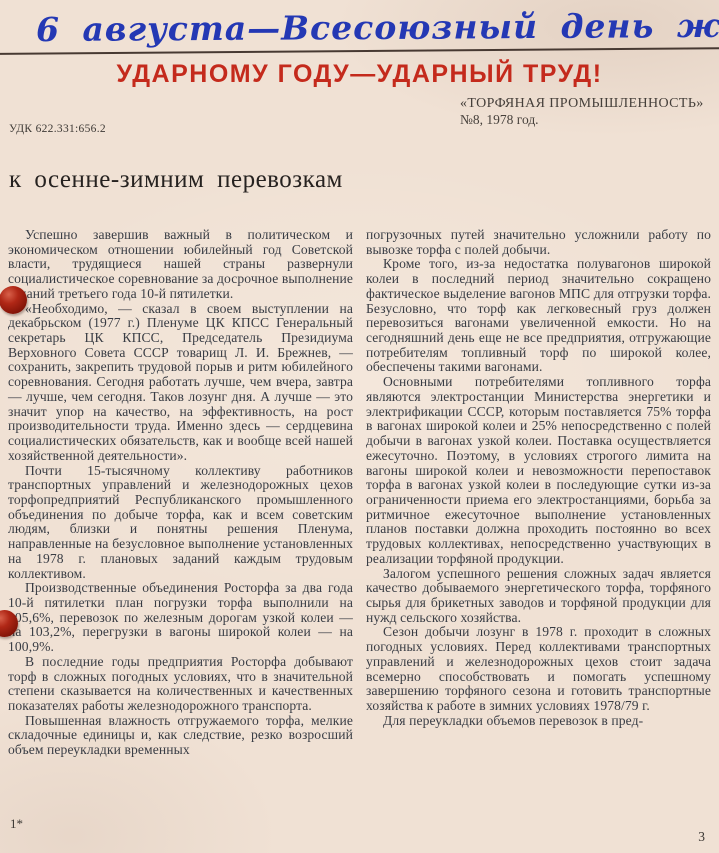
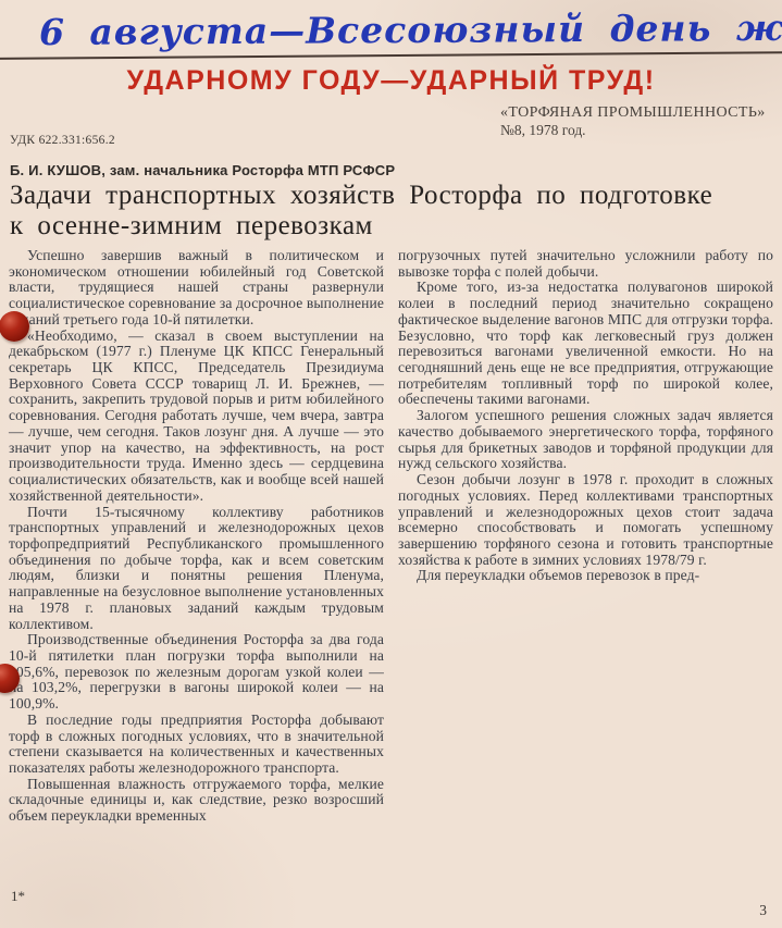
  УДАРНОМУ ГОДУ—УДАРНЫЙ ТРУД!
  «ТОРФЯНАЯ ПРОМЫШЛЕННОСТЬ»
  №8, 1978 год.
  УДК 622.331:656.2
+ Б. И. КУШОВ, зам. начальника Росторфа МТП РСФСР
+ Задачи транспортных хозяйств Росторфа по подготовке
  к осенне-зимним перевозкам
  Успешно завершив важный в политическом и экономическом отношении юбилейный год Советской власти, трудящиеся нашей страны развернули социалистическое соревнование за досрочное выполнение аний третьего года 10-й пятилетки.
  «Необходимо, — сказал в своем выступлении на декабрьском (1977 г.) Пленуме ЦК КПСС Генеральный секретарь ЦК КПСС, Председатель Президиума Верховного Совета СССР товарищ Л. И. Брежнев, — сохранить, закрепить трудовой порыв и ритм юбилейного соревнования. Сегодня работать лучше, чем вчера, завтра — лучше, чем сегодня. Таков лозунг дня. А лучше — это значит упор на качество, на эффективность, на рост производительности труда. Именно здесь — сердцевина социалистических обязательств, как и вообще всей нашей хозяйственной деятельности».
  Почти 15-тысячному коллективу работников транспортных управлений и железнодорожных цехов торфопредприятий Республиканского промышленного объединения по добыче торфа, как и всем советским людям, близки и понятны решения Пленума, направленные на безусловное выполнение установленных на 1978 г. плановых заданий каждым трудовым коллективом.
  Производственные объединения Росторфа за два года 10-й пятилетки план погрузки торфа выполнили на 05,6%, перевозок по железным дорогам узкой колеи — а 103,2%, перегрузки в вагоны широкой колеи — на 100,9%.
  В последние годы предприятия Росторфа добывают торф в сложных погодных условиях, что в значительной степени сказывается на количественных и качественных показателях работы железнодорожного транспорта.
  Повышенная влажность отгружаемого торфа, мелкие складочные единицы и, как следствие, резко возросший объем переукладки временных
  погрузочных путей значительно усложнили работу по вывозке торфа с полей добычи.
  Кроме того, из-за недостатка полувагонов широкой колеи в последний период значительно сокращено фактическое выделение вагонов МПС для отгрузки торфа. Безусловно, что торф как легковесный груз должен перевозиться вагонами увеличенной емкости. Но на сегодняшний день еще не все предприятия, отгружающие потребителям топливный торф по широкой колее, обеспечены такими вагонами.
- Основными потребителями топливного торфа являются электростанции Министерства энергетики и электрификации СССР, которым поставляется 75% торфа в вагонах широкой колеи и 25% непосредственно с полей добычи в вагонах узкой колеи. Поставка осуществляется ежесуточно. Поэтому, в условиях строгого лимита на вагоны широкой колеи и невозможности перепоставок торфа в вагонах узкой колеи в последующие сутки из-за ограниченности приема его электростанциями, борьба за ритмичное ежесуточное выполнение установленных планов поставки должна проходить постоянно во всех трудовых коллективах, непосредственно участвующих в реализации торфяной продукции.
  Залогом успешного решения сложных задач является качество добываемого энергетического торфа, торфяного сырья для брикетных заводов и торфяной продукции для нужд сельского хозяйства.
  Сезон добычи лозунг в 1978 г. проходит в сложных погодных условиях. Перед коллективами транспортных управлений и железнодорожных цехов стоит задача всемерно способствовать и помогать успешному завершению торфяного сезона и готовить транспортные хозяйства к работе в зимних условиях 1978/79 г.
  Для переукладки объемов перевозок в пред-
  1*
  3
